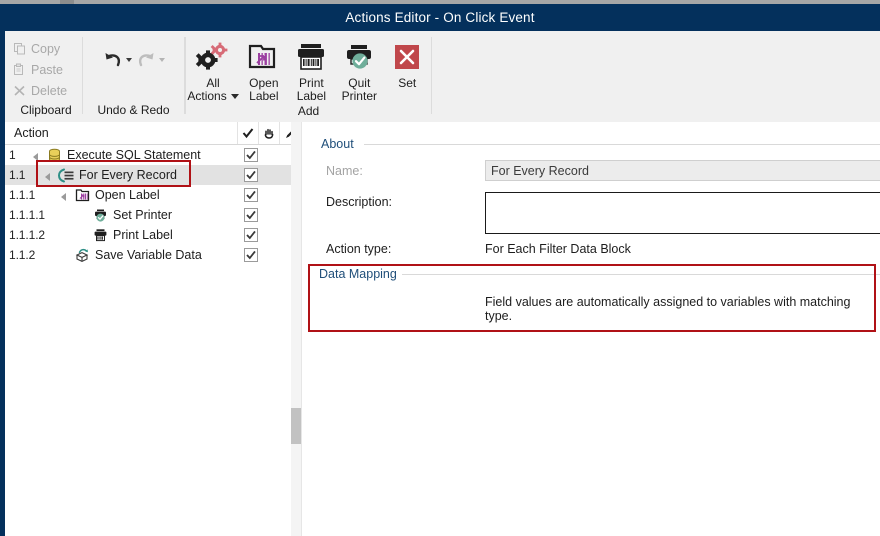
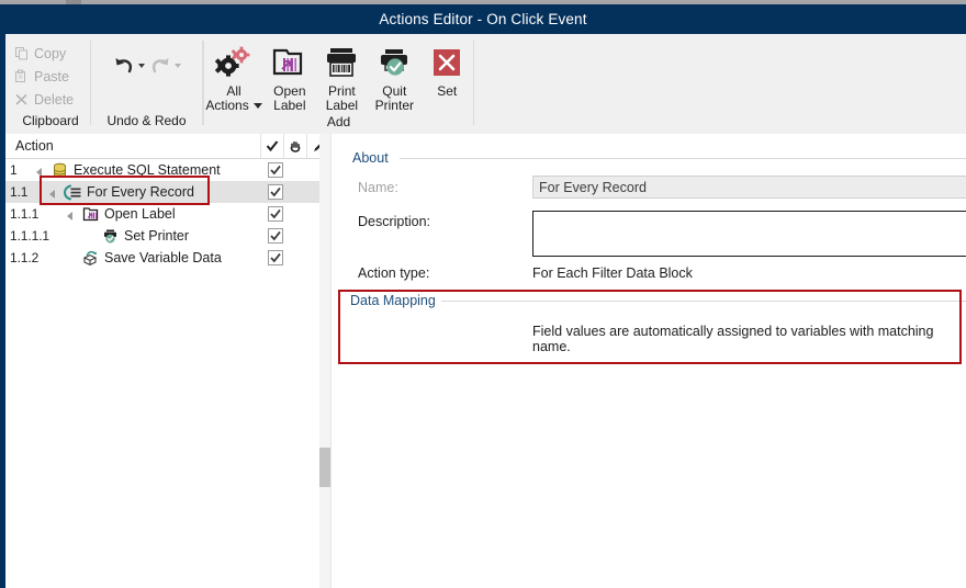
  Actions Editor - On Click Event
  Copy
  Paste
  Delete
  Clipboard
  Undo & Redo
  All
  Actions
  Open
  Label
  Print
  Label
  Quit
  Printer
  Set
  Add
  Action
  1
  Execute SQL Statement
  1.1
  For Every Record
  1.1.1
  Open Label
  1.1.1.1
  Set Printer
- 1.1.1.2
- Print Label
  1.1.2
  Save Variable Data
  About
  Name:
  Description:
  Action type:
  For Each Filter Data Block
  Data Mapping
- Field values are automatically assigned to variables with matching type.
+ Field values are automatically assigned to variables with matching name.
  For Every Record
